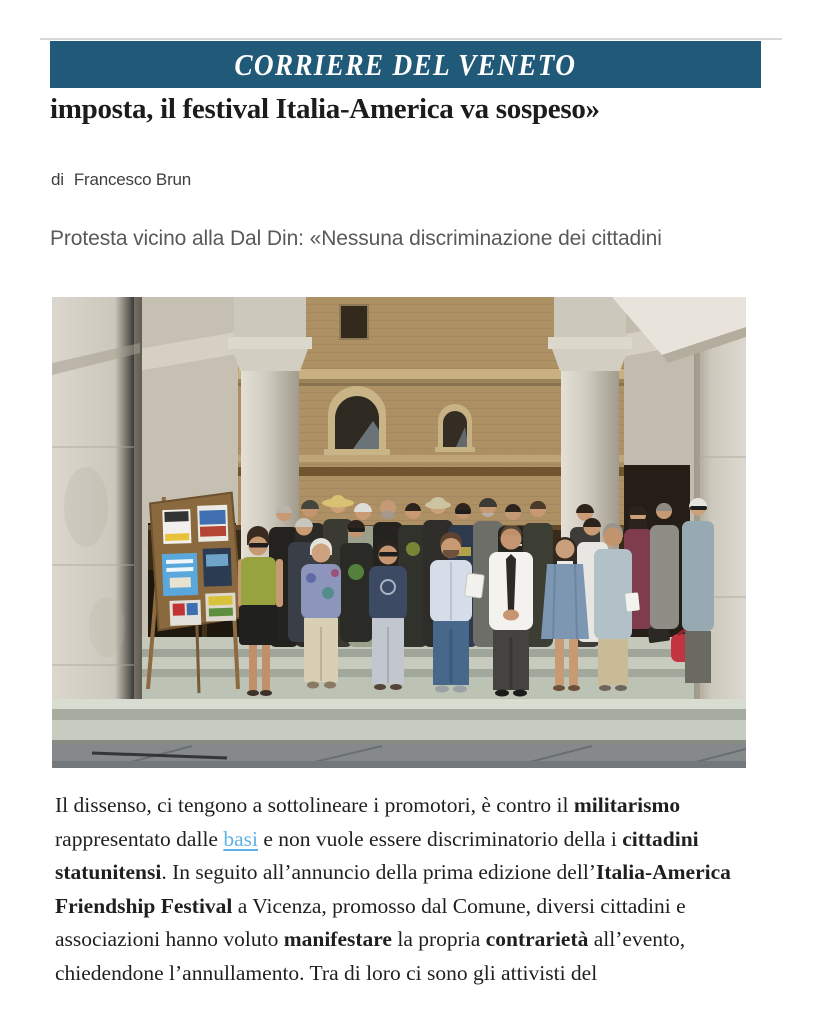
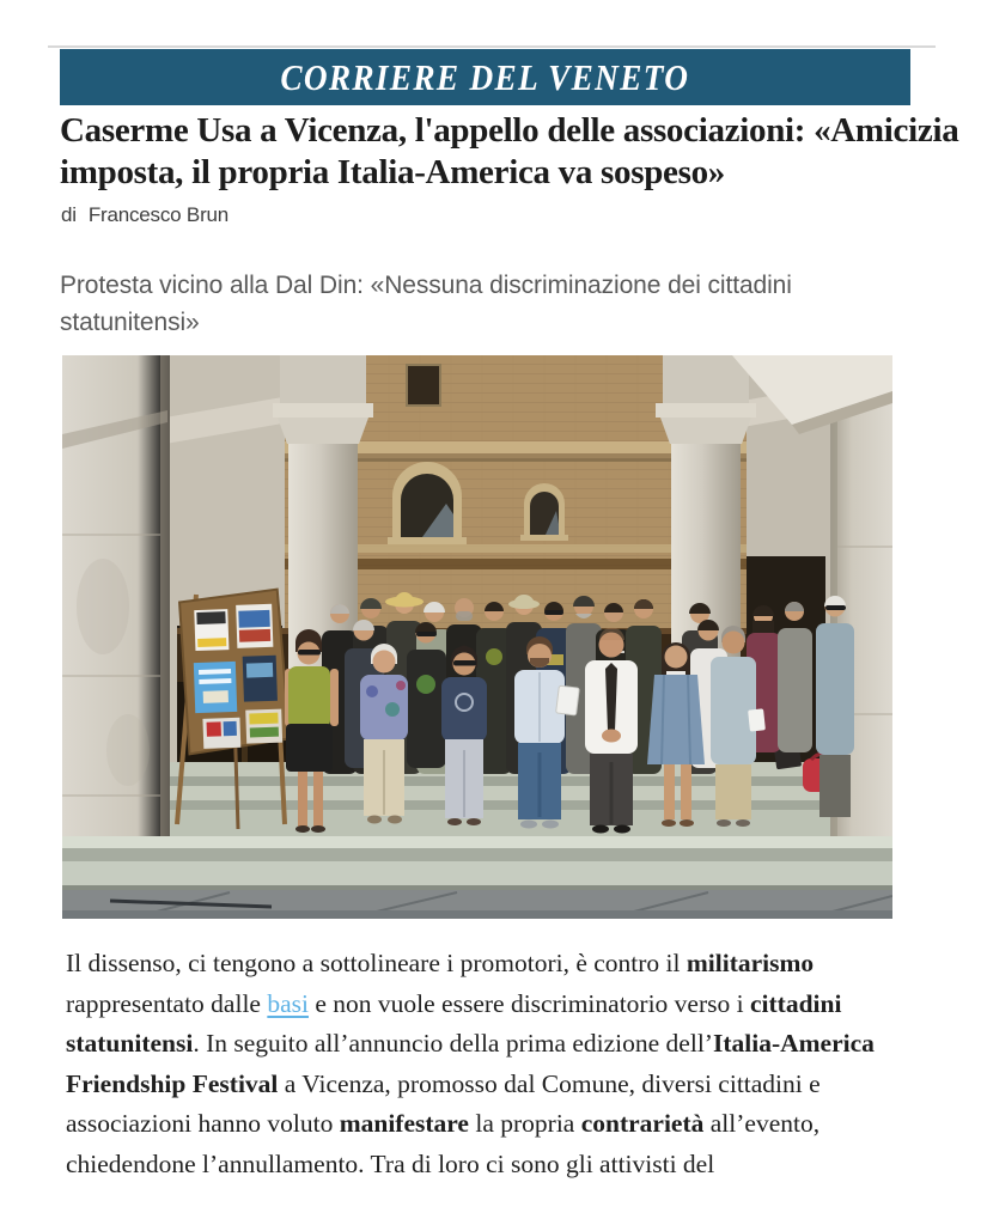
  CORRIERE DEL VENETO
+ Caserme Usa a Vicenza, l'appello delle associazioni: «Amicizia
- imposta, il festival Italia-America va sospeso»
+ imposta, il propria Italia-America va sospeso»
  di
  Francesco Brun
  Protesta vicino alla Dal Din: «Nessuna discriminazione dei cittadini
+ statunitensi»
- Il dissenso, ci tengono a sottolineare i promotori, è contro il militarismo rappresentato dalle basi e non vuole essere discriminatorio della i cittadini statunitensi. In seguito all’annuncio della prima edizione dell’Italia-America Friendship Festival a Vicenza, promosso dal Comune, diversi cittadini e associazioni hanno voluto manifestare la propria contrarietà all’evento, chiedendone l’annullamento. Tra di loro ci sono gli attivisti del
+ Il dissenso, ci tengono a sottolineare i promotori, è contro il militarismo rappresentato dalle basi e non vuole essere discriminatorio verso i cittadini statunitensi. In seguito all’annuncio della prima edizione dell’Italia-America Friendship Festival a Vicenza, promosso dal Comune, diversi cittadini e associazioni hanno voluto manifestare la propria contrarietà all’evento, chiedendone l’annullamento. Tra di loro ci sono gli attivisti del
